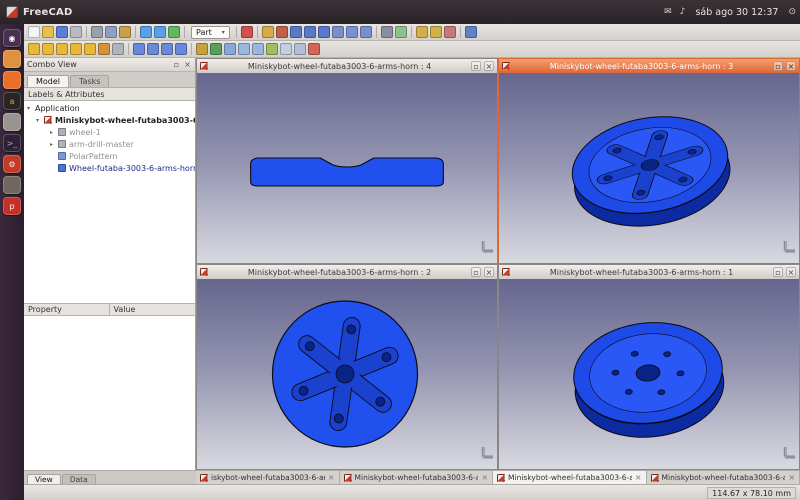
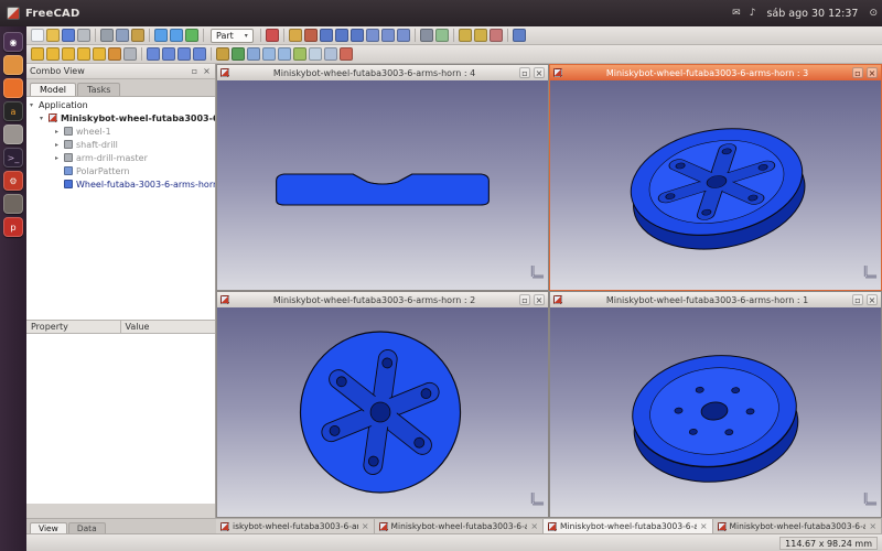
  FreeCAD
  ✉
  ♪
  sáb ago 30 12:37
  ⊙
  ◉
  a
  >_
  ⚙
  p
  Part
  Combo View
  ▫
  ×
  Model
  Tasks
- Labels & Attributes
  Application
  Miniskybot-wheel-futaba3003-
  wheel-1
+ shaft-drill
  arm-drill-master
  PolarPattern
  Wheel-futaba-3003-6-arms-hor
  Property
  Value
  View
  Data
  Miniskybot-wheel-futaba3003-6-arms-horn : 4
  ▫
  ×
  Miniskybot-wheel-futaba3003-6-arms-horn : 3
  ▫
  ×
  Miniskybot-wheel-futaba3003-6-arms-horn : 2
  ▫
  ×
  Miniskybot-wheel-futaba3003-6-arms-horn : 1
  ▫
  ×
  iskybot-wheel-futaba3003-6-a
  ×
  Miniskybot-wheel-futaba3003-6-a
  ×
  Miniskybot-wheel-futaba3003-6-a
  ×
  Miniskybot-wheel-futaba3003-6-a
  ×
- 114.67 x 78.10 mm
+ 114.67 x 98.24 mm
